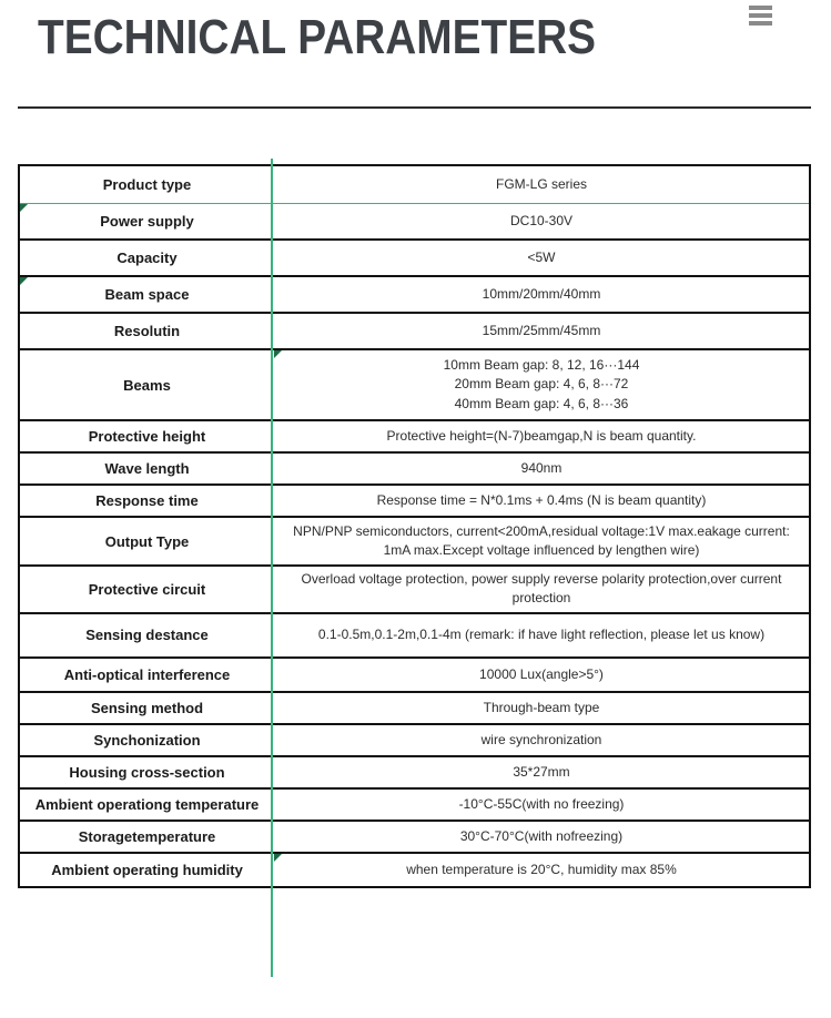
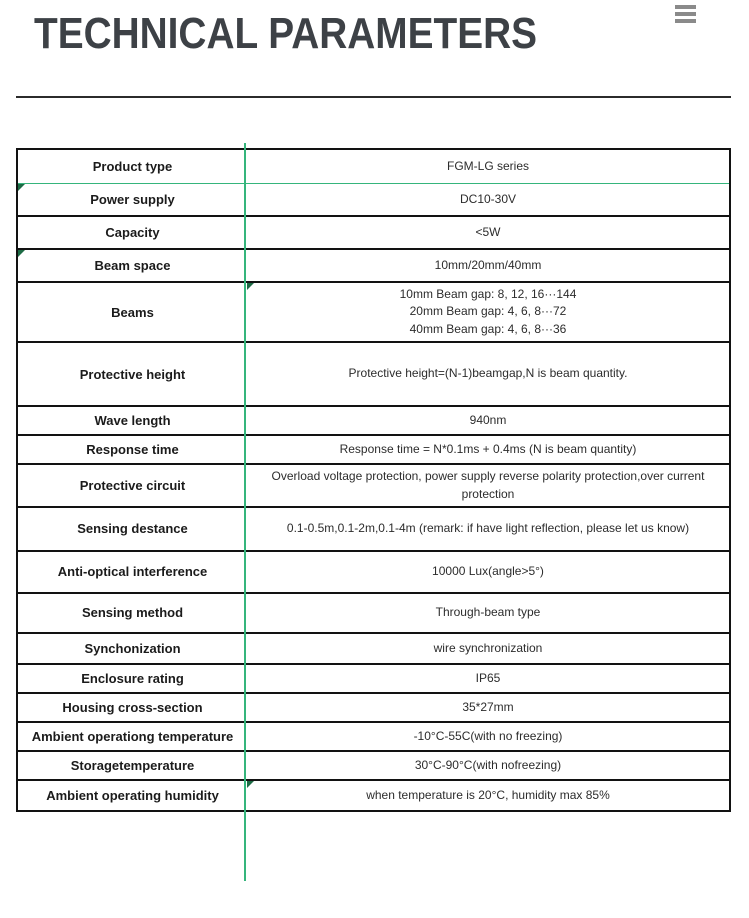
  TECHNICAL PARAMETERS
  Product type
  FGM-LG series
  Power supply
  DC10-30V
  Capacity
  <5W
  Beam space
  10mm/20mm/40mm
- Resolutin
- 15mm/25mm/45mm
  Beams
  10mm Beam gap: 8, 12, 16···144
  20mm Beam gap: 4, 6, 8···72
  40mm Beam gap: 4, 6, 8···36
  Protective height
- Protective height=(N-7)beamgap,N is beam quantity.
+ Protective height=(N-1)beamgap,N is beam quantity.
  Wave length
  940nm
  Response time
  Response time = N*0.1ms + 0.4ms (N is beam quantity)
- Output Type
- NPN/PNP semiconductors, current<200mA,residual voltage:1V max.eakage current: 1mA max.Except voltage influenced by lengthen wire)
  Protective circuit
  Overload voltage protection, power supply reverse polarity protection,over current protection
  Sensing destance
  0.1-0.5m,0.1-2m,0.1-4m (remark: if have light reflection, please let us know)
  Anti-optical interference
  10000 Lux(angle>5°)
  Sensing method
  Through-beam type
  Synchonization
  wire synchronization
+ Enclosure rating
+ IP65
  Housing cross-section
  35*27mm
  Ambient operationg temperature
  -10°C-55C(with no freezing)
  Storagetemperature
- 30°C-70°C(with nofreezing)
+ 30°C-90°C(with nofreezing)
  Ambient operating humidity
  when temperature is 20°C, humidity max 85%
